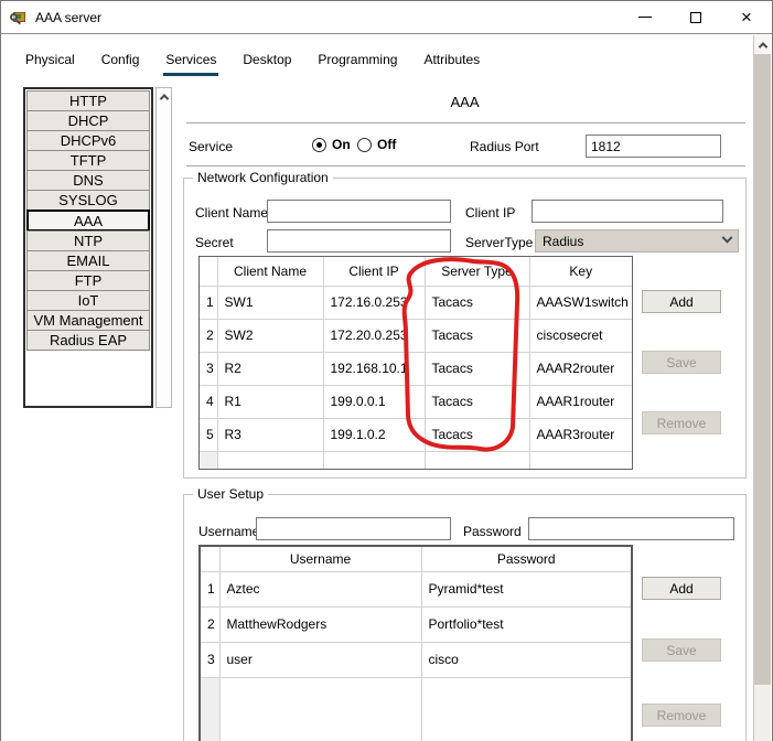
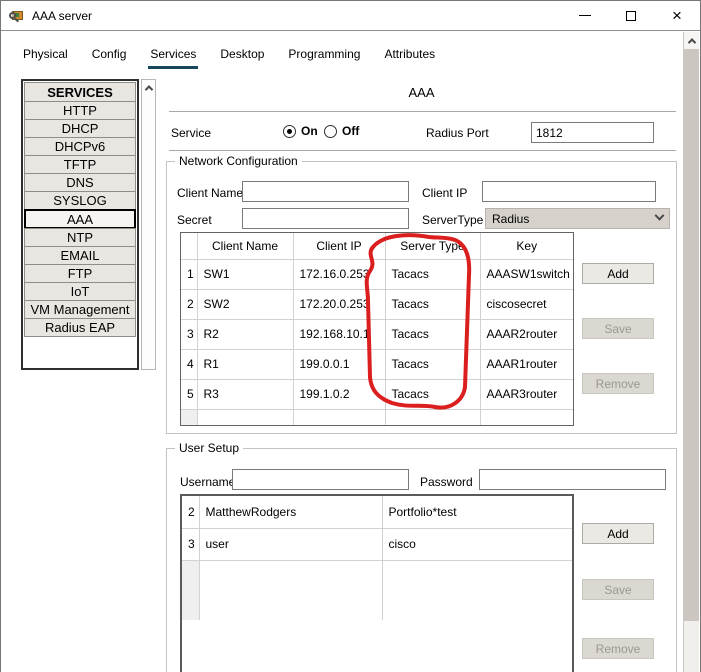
  AAA server
  ×
  Physical
  Config
  Services
  Desktop
  Programming
  Attributes
+ SERVICES
  HTTP
  DHCP
  DHCPv6
  TFTP
  DNS
  SYSLOG
  AAA
  NTP
  EMAIL
  FTP
  IoT
  VM Management
  Radius EAP
  AAA
  Service
  On
  Off
  Radius Port
  1812
  Network Configuration
  Client Name
  Client IP
  Secret
  ServerType
  Radius
  	Client Name	Client IP	Server Typ	Key
  1	SW1	172.16.0.25	Tacacs	AAASW1switch
  2	SW2	172.20.0.25	Tacacs	ciscosecret
  3	R2	192.168.10.1	Tacacs	AAAR2router
  4	R1	199.0.0.1	Tacacs	AAAR1router
  5	R3	199.1.0.2	Tacacs	AAAR3router
  Add
  Save
  Remove
  User Setup
  Usernam
  Password
- 	Username	Password
- 1	Aztec	Pyramid*test
  2	MatthewRodgers	Portfolio*test
  3	user	cisco
  Add
  Save
  Remove
